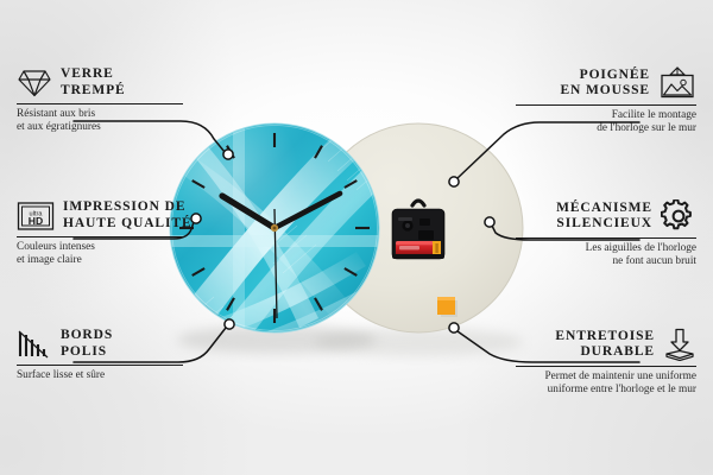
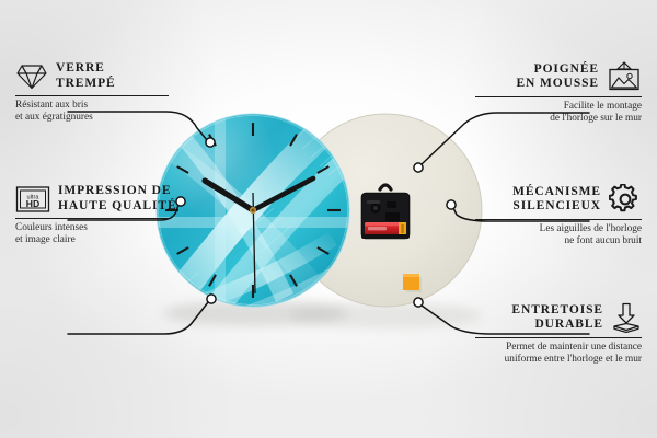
  VERRE
  TREMPÉ
  Résistant aux bris
  et aux égratignures
  HD
  IMPRESSION DE
  HAUTE QUALITÉ
  Couleurs intenses
  et image claire
- BORDS
- POLIS
- Surface lisse et sûre
  POIGNÉE
  EN MOUSSE
  Facilite le montage
  de l'horloge sur le mur
  MÉCANISME
  SILENCIEUX
  Les aiguilles de l'horloge
  ne font aucun bruit
  ENTRETOISE
  DURABLE
- Permet de maintenir une uniforme
+ Permet de maintenir une distance
  uniforme entre l'horloge et le mur
